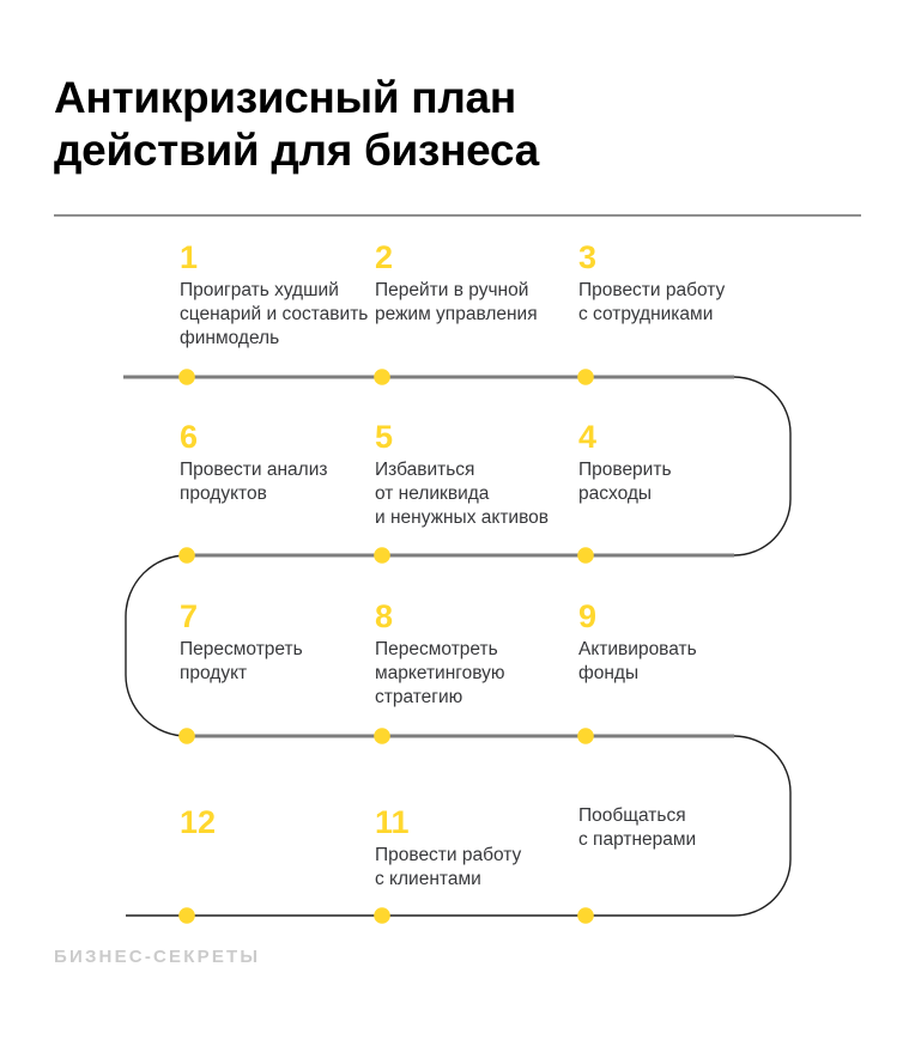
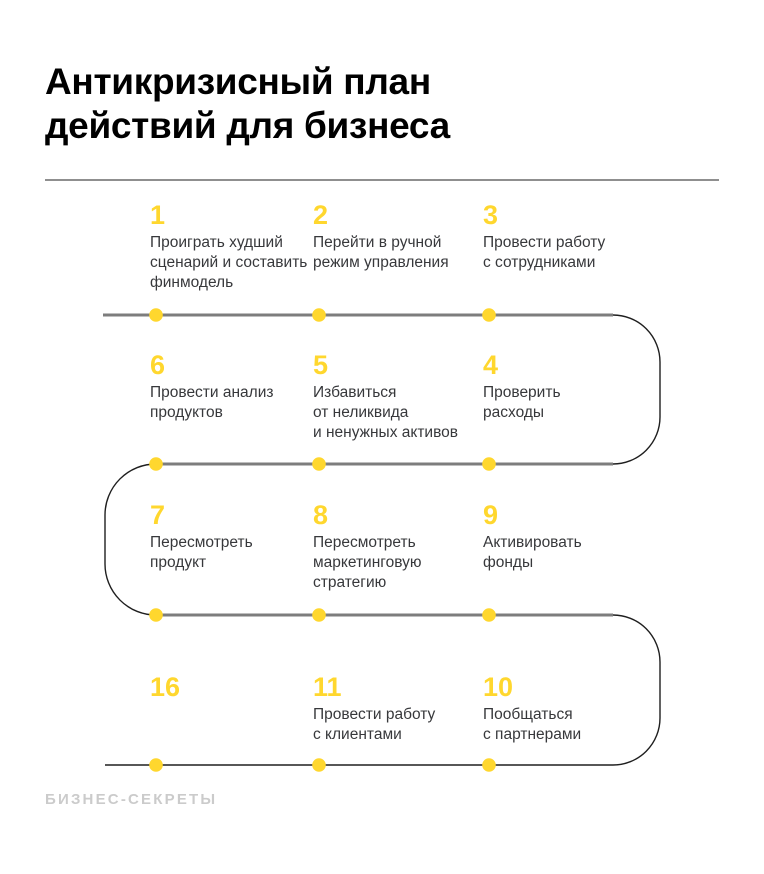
  Антикризисный план
  действий для бизнеса
  1
  Проиграть худший
  сценарий и составить
  финмодель
  2
  Перейти в ручной
  режим управления
  3
  Провести работу
  с сотрудниками
  6
  Провести анализ
  продуктов
  5
  Избавиться
  от неликвида
  и ненужных активов
  4
  Проверить
  расходы
  7
  Пересмотреть
  продукт
  8
  Пересмотреть
  маркетинговую
  стратегию
  9
  Активировать
  фонды
- 12
+ 16
  11
  Провести работу
  с клиентами
+ 10
  Пообщаться
  с партнерами
  БИЗНЕС-СЕКРЕТЫ
